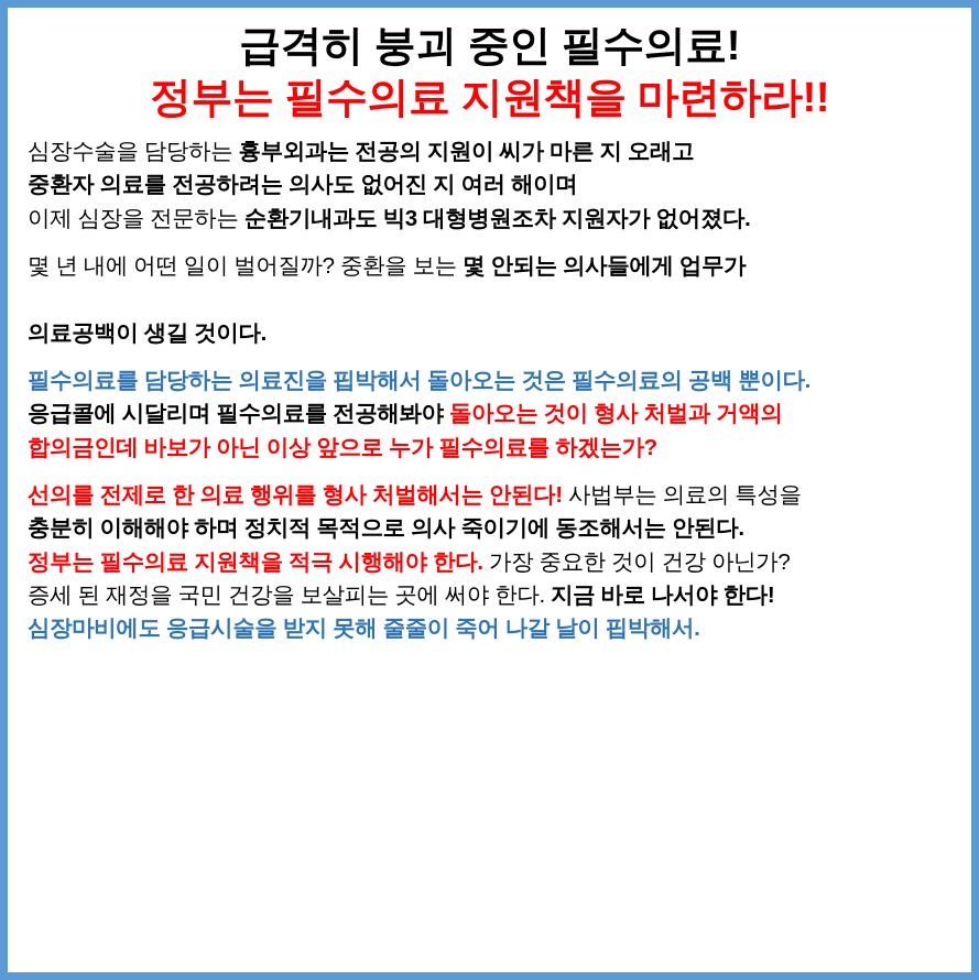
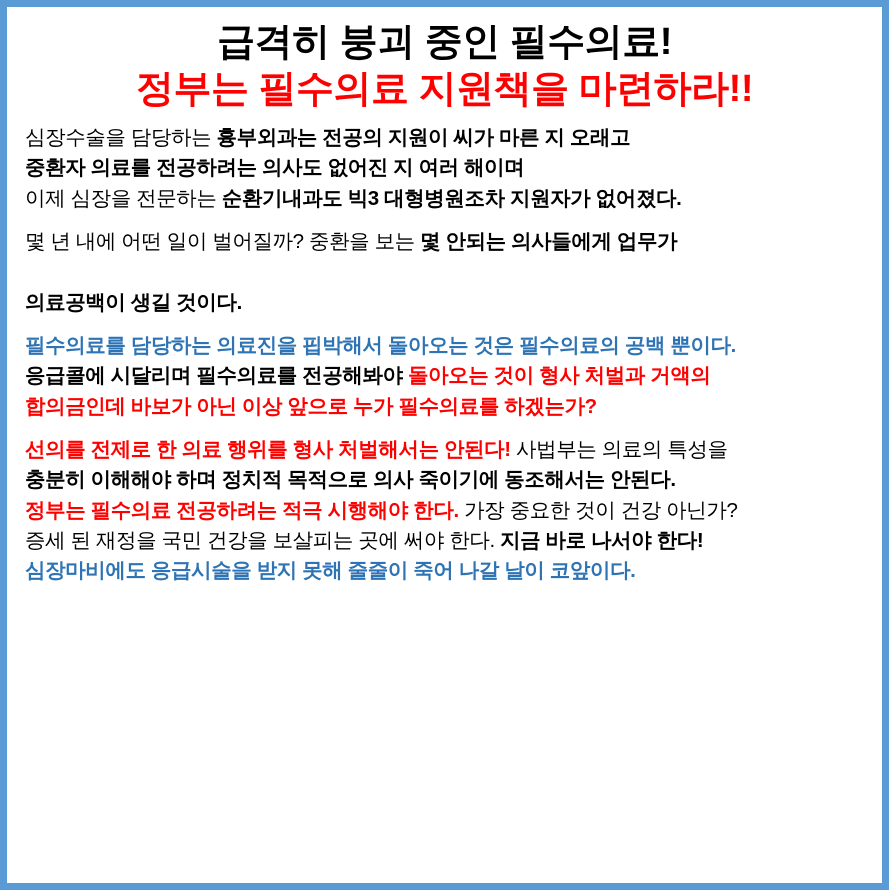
  급격히 붕괴 중인 필수의료!
  정부는 필수의료 지원책을 마련하라!!
  심장수술을 담당하는 흉부외과는 전공의 지원이 씨가 마른 지 오래고
  중환자 의료를 전공하려는 의사도 없어진 지 여러 해이며
  이제 심장을 전문하는 순환기내과도 빅3 대형병원조차 지원자가 없어졌다.
  몇 년 내에 어떤 일이 벌어질까? 중환을 보는 몇 안되는 의사들에게 업무가
  의료공백이 생길 것이다.
  필수의료를 담당하는 의료진을 핍박해서 돌아오는 것은 필수의료의 공백 뿐이다.
  응급콜에 시달리며 필수의료를 전공해봐야 돌아오는 것이 형사 처벌과 거액의
  합의금인데 바보가 아닌 이상 앞으로 누가 필수의료를 하겠는가?
  선의를 전제로 한 의료 행위를 형사 처벌해서는 안된다! 사법부는 의료의 특성을
  충분히 이해해야 하며 정치적 목적으로 의사 죽이기에 동조해서는 안된다.
- 정부는 필수의료 지원책을 적극 시행해야 한다. 가장 중요한 것이 건강 아닌가?
+ 정부는 필수의료 전공하려는 적극 시행해야 한다. 가장 중요한 것이 건강 아닌가?
  증세 된 재정을 국민 건강을 보살피는 곳에 써야 한다. 지금 바로 나서야 한다!
- 심장마비에도 응급시술을 받지 못해 줄줄이 죽어 나갈 날이 핍박해서.
+ 심장마비에도 응급시술을 받지 못해 줄줄이 죽어 나갈 날이 코앞이다.
